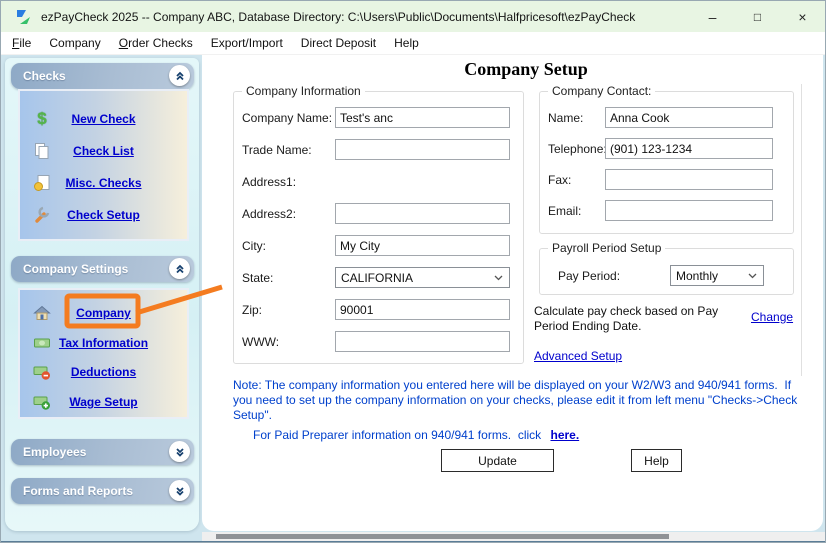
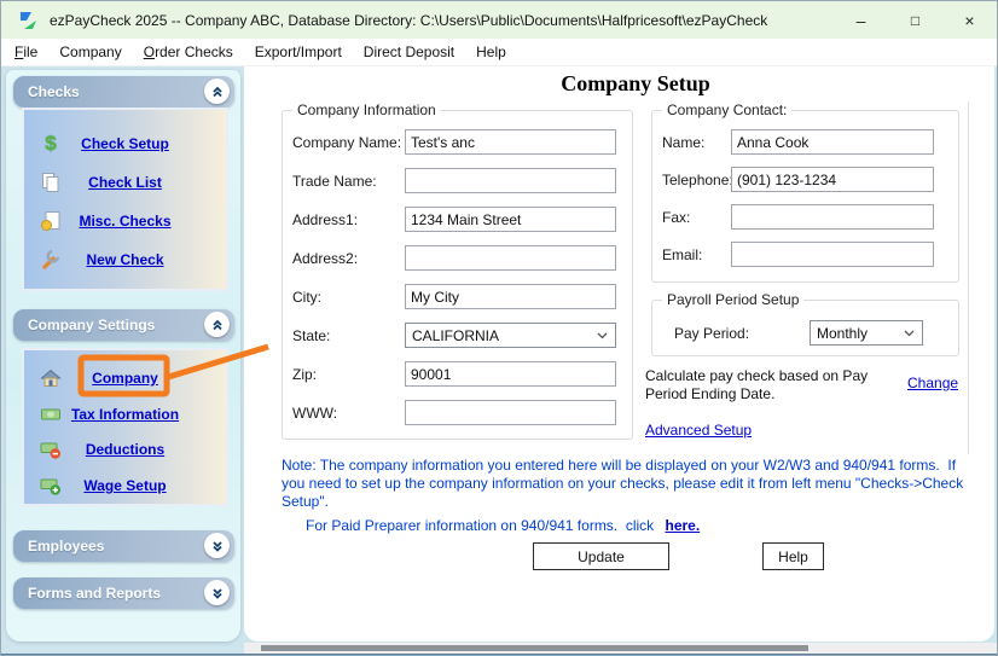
  ezPayCheck 2025 -- Company ABC, Database Directory: C:\Users\Public\Documents\Halfpricesoft\ezPayCheck
  –
  □
  ×
  File
  Company
  Order Checks
  Export/Import
  Direct Deposit
  Help
  Checks
  $
- New Check
+ Check Setup
  Check List
  Misc. Checks
- Check Setup
+ New Check
  Company Settings
  Company
  Tax Information
  Deductions
  Wage Setup
  Employees
  Forms and Reports
  Company Setup
  Company Information
  Company Name:
  Test's anc
  Trade Name:
  Address1:
+ 1234 Main Street
  Address2:
  City:
  My City
  State:
  CALIFORNIA
  Zip:
  90001
  WWW:
  Company Contact:
  Name:
  Anna Cook
  Telephone
  (901) 123-1234
  Fax:
  Email:
  Payroll Period Setup
  Pay Period:
  Monthly
  Calculate pay check based on Pay Period Ending Date.
  Change
  Advanced Setup
  Note: The company information you entered here will be displayed on your W2/W3 and 940/941 forms. If you need to set up the company information on your checks, please edit it from left menu "Checks->Check Setup".
  For Paid Preparer information on 940/941 forms. click here.
  Update
  Help
